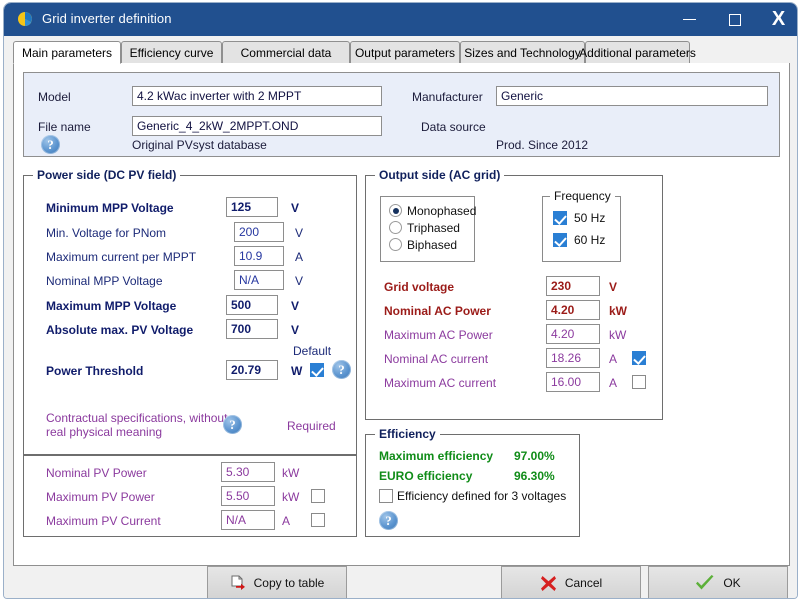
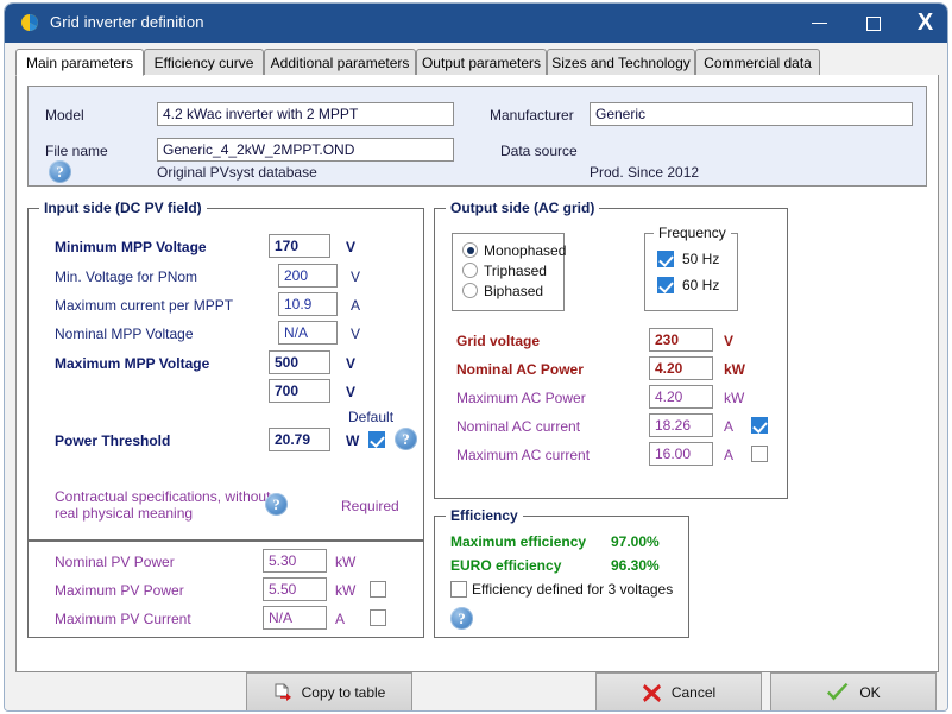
  Grid inverter definition
  X
  Main parameters
  Efficiency curve
- Commercial data
+ Additional parameters
  Output parameters
  Sizes and Technology
- Additional parameters
+ Commercial data
  Model
  4.2 kWac inverter with 2 MPPT
  File name
  Generic_4_2kW_2MPPT.OND
  Manufacturer
  Generic
  Data source
  ?
  Original PVsyst database
  Prod. Since 2012
- Power side (DC PV field)
+ Input side (DC PV field)
  Minimum MPP Voltage
- 125
+ 170
  V
  Min. Voltage for PNom
  200
  V
  Maximum current per MPPT
  10.9
  A
  Nominal MPP Voltage
  N/A
  V
  Maximum MPP Voltage
  500
  V
- Absolute max. PV Voltage
  700
  V
  Default
  Power Threshold
  20.79
  W
  ?
  Contractual specifications, withou
  real physical meaning
  ?
  Required
  Nominal PV Power
  5.30
  kW
  Maximum PV Power
  5.50
  kW
  Maximum PV Current
  N/A
  A
  Output side (AC grid)
  Monophased
  Triphased
  Biphased
  Frequency
  50 Hz
  60 Hz
  Grid voltage
  230
  V
  Nominal AC Power
  4.20
  kW
  Maximum AC Power
  4.20
  kW
  Nominal AC current
  18.26
  A
  Maximum AC current
  16.00
  A
  Efficiency
  Maximum efficiency
  97.00%
  EURO efficiency
  96.30%
  Efficiency defined for 3 voltages
  ?
  Copy to table
  Cancel
  OK
